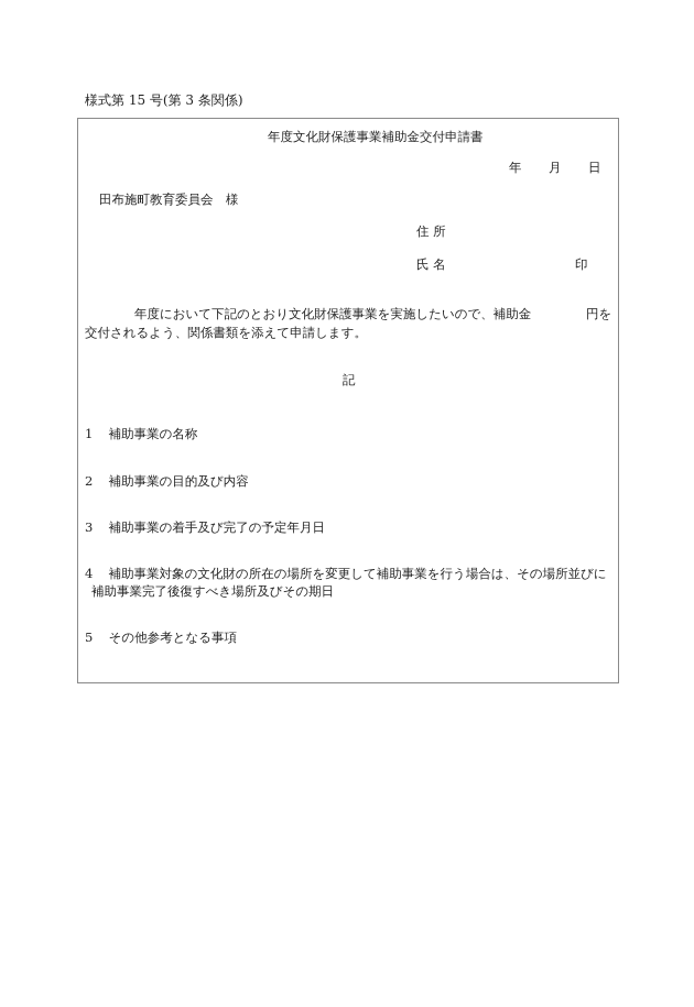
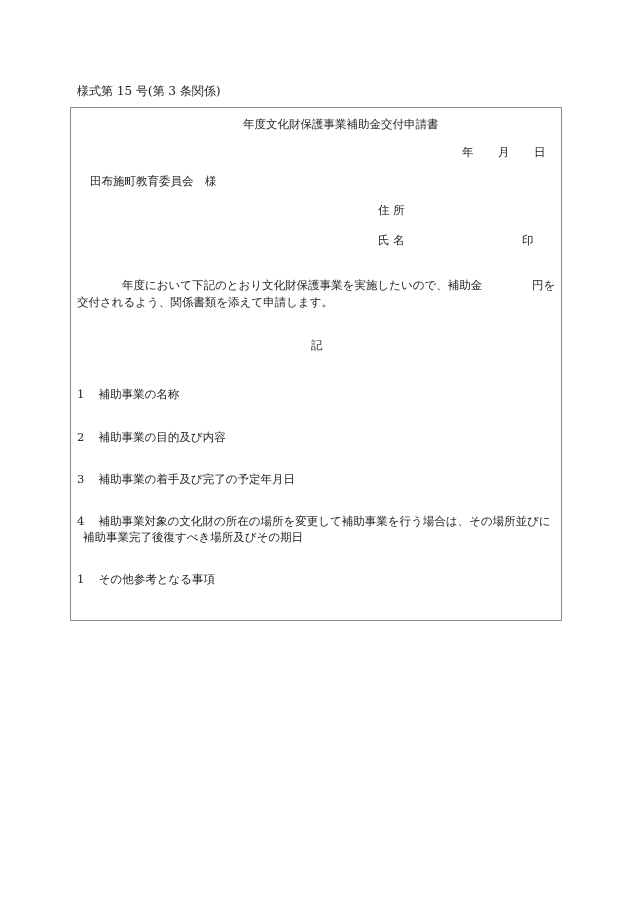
  様式第 15 号(第 3 条関係)
  年度文化財保護事業補助金交付申請書
  年
  月
  日
  田布施町教育委員会 様
  住 所
  氏 名
  印
  年度において下記のとおり文化財保護事業を実施したいので、補助金
  円を
  交付されるよう、関係書類を添えて申請します。
  記
  1 補助事業の名称
  2 補助事業の目的及び内容
  3 補助事業の着手及び完了の予定年月日
  4 補助事業対象の文化財の所在の場所を変更して補助事業を行う場合は、その場所並びに
  補助事業完了後復すべき場所及びその期日
- 5 その他参考となる事項
+ 1 その他参考となる事項
